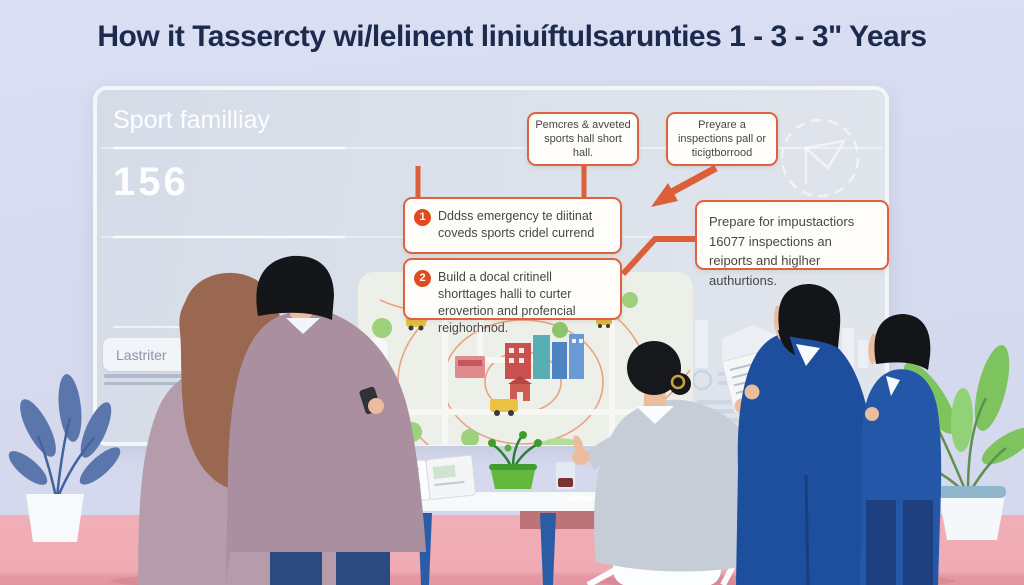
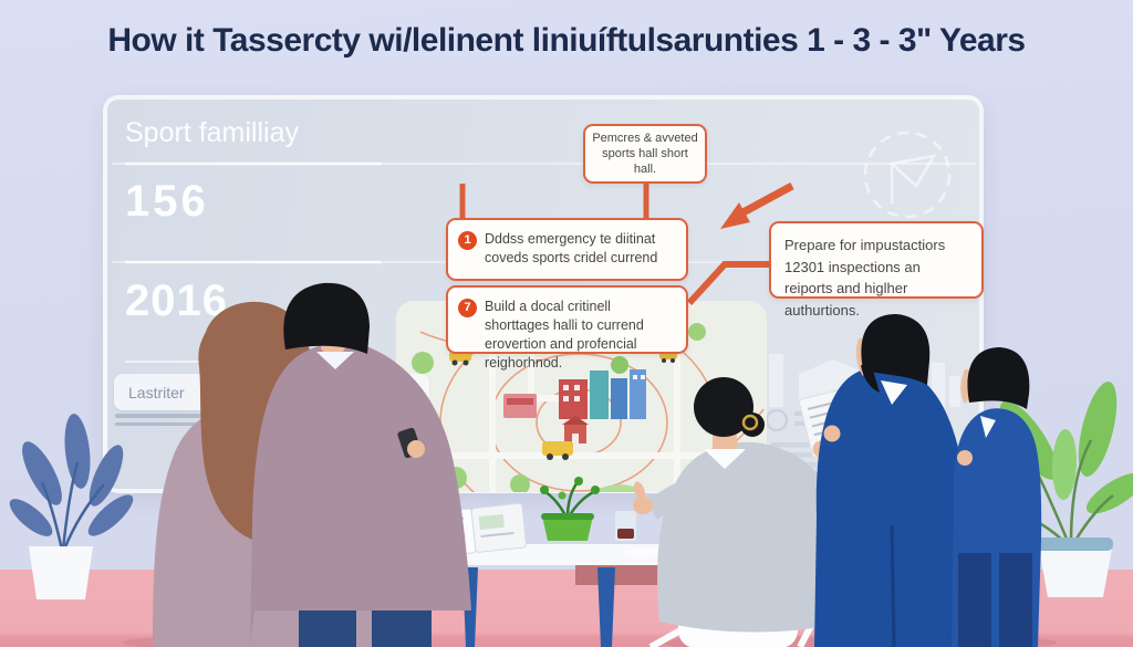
  How it Tassercty wi/lelinent liniuíftulsarunties 1 - 3 - 3" Years
  Sport familliay
  156
+ 2016
  Lastriter
  Pemcres & avveted sports hall short hall.
- Preyare a inspections pall or ticigtborrood
  1
  Dddss emergency te diitinat coveds sports cridel currend
- 2
+ 7
- Build a docal critinell shorttages halli to curter erovertion and profencial reighorhnod.
+ Build a docal critinell shorttages halli to currend erovertion and profencial reighorhnod.
- Prepare for impustactiors 16077 inspections an reiports and higlher authurtions.
+ Prepare for impustactiors 12301 inspections an reiports and higlher authurtions.
